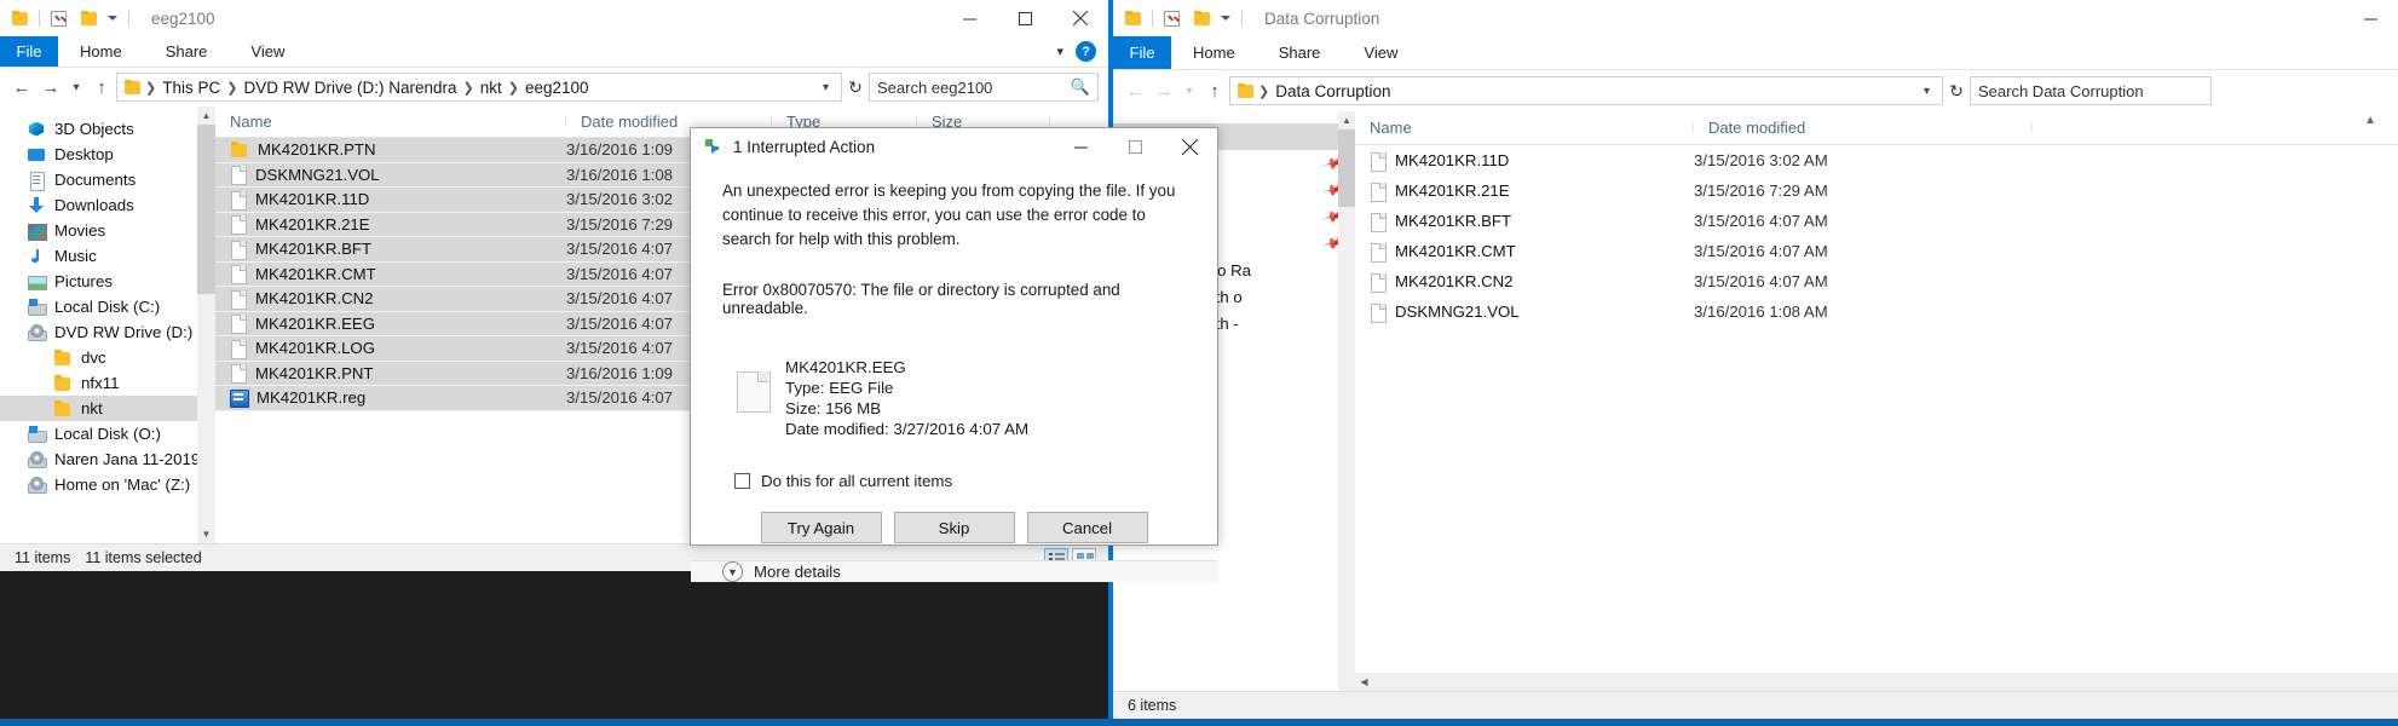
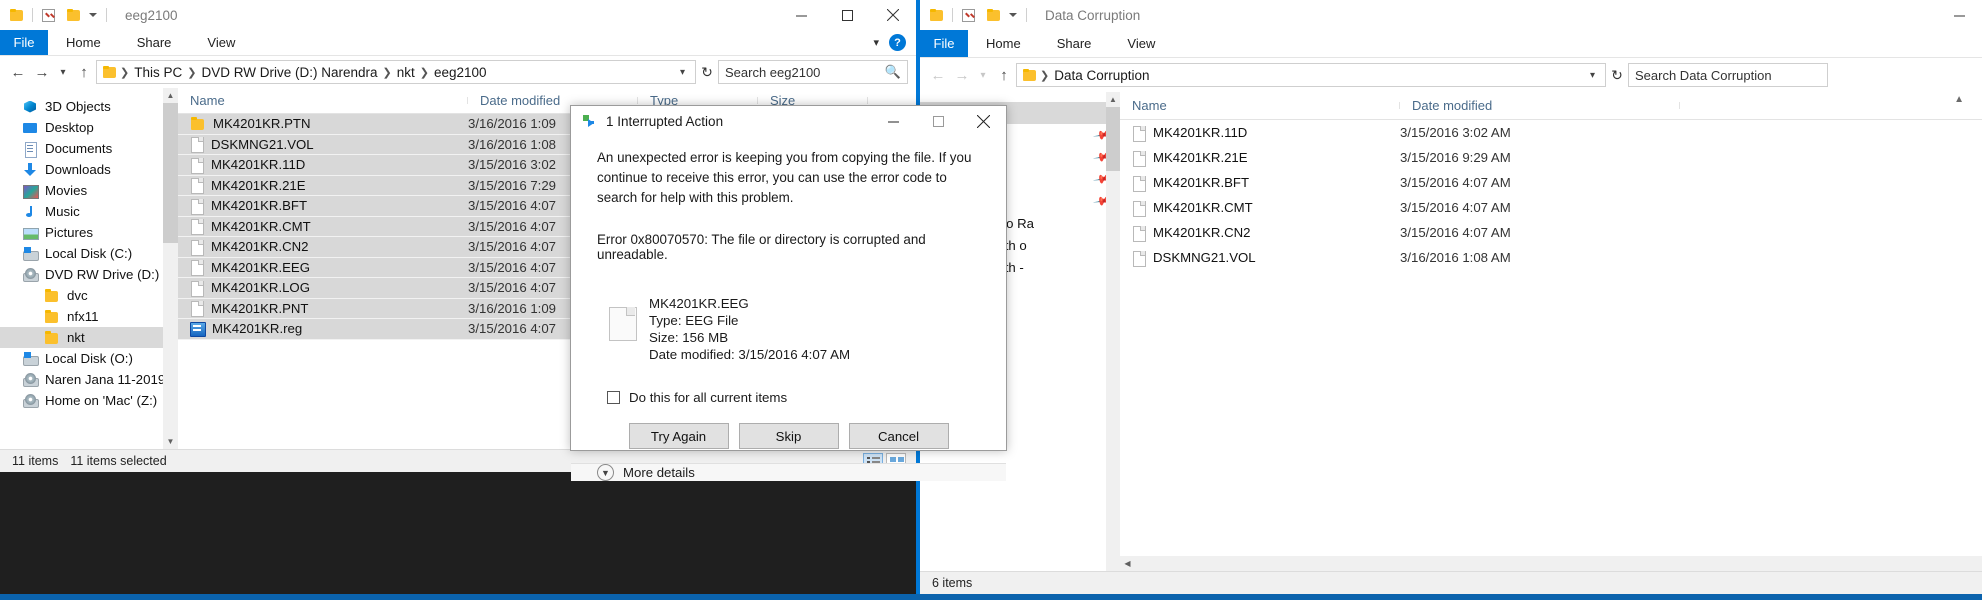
  Data Corruption
  File
  Home
  Share
  View
  ←
  →
  ▾
  ↑
  ❯
  Data Corruption
  ▾
  ↻
  Search Data Corruption
  ▲
  Name
  Date modified
  ▲
  MK4201KR.11D
  3/15/2016 3:02 AM
  MK4201KR.21E
- 3/15/2016 7:29 AM
+ 3/15/2016 9:29 AM
  MK4201KR.BFT
  3/15/2016 4:07 AM
  MK4201KR.CMT
  3/15/2016 4:07 AM
  MK4201KR.CN2
  3/15/2016 4:07 AM
  DSKMNG21.VOL
  3/16/2016 1:08 AM
  ◀
  6 items
  eeg2100
  File
  Home
  Share
  View
  ▾
  ?
  ←
  →
  ▾
  ↑
  ❯
  This PC
  ❯
  DVD RW Drive (D:) Narendra
  ❯
  nkt
  ❯
  eeg2100
  ▾
  ↻
  Search eeg2100
  🔍
  3D Objects
  Desktop
  Documents
  Downloads
  Movies
  Music
  Pictures
  Local Disk (C:)
  DVD RW Drive (D:)
  dvc
  nfx11
  nkt
  Local Disk (O:)
  Naren Jana 11-2019
  Home on 'Mac' (Z:)
  ▲
  ▼
  Name
  Date modified
  Type
  Size
  MK4201KR.PTN
  3/16/2016 1:09
  DSKMNG21.VOL
  3/16/2016 1:08
  MK4201KR.11D
  3/15/2016 3:02
  MK4201KR.21E
  3/15/2016 7:29
  MK4201KR.BFT
  3/15/2016 4:07
  MK4201KR.CMT
  3/15/2016 4:07
  MK4201KR.CN2
  3/15/2016 4:07
  MK4201KR.EEG
  3/15/2016 4:07
  MK4201KR.LOG
  3/15/2016 4:07
  MK4201KR.PNT
  3/16/2016 1:09
  MK4201KR.reg
  3/15/2016 4:07
  11 items
  11 items selected
  1 Interrupted Action
  An unexpected error is keeping you from copying the file. If you continue to receive this error, you can use the error code to search for help with this problem.
  Error 0x80070570: The file or directory is corrupted and unreadable.
  MK4201KR.EEG
  Type: EEG File
  Size: 156 MB
- Date modified: 3/27/2016 4:07 AM
+ Date modified: 3/15/2016 4:07 AM
  Do this for all current items
  Try Again
  Skip
  Cancel
  ▼
  More details
